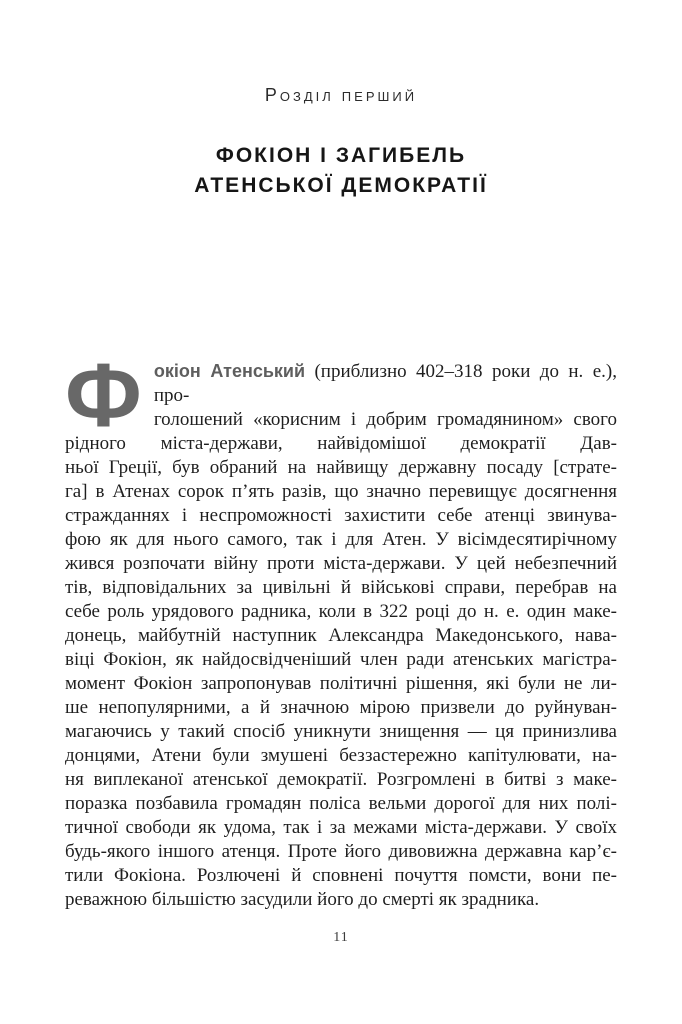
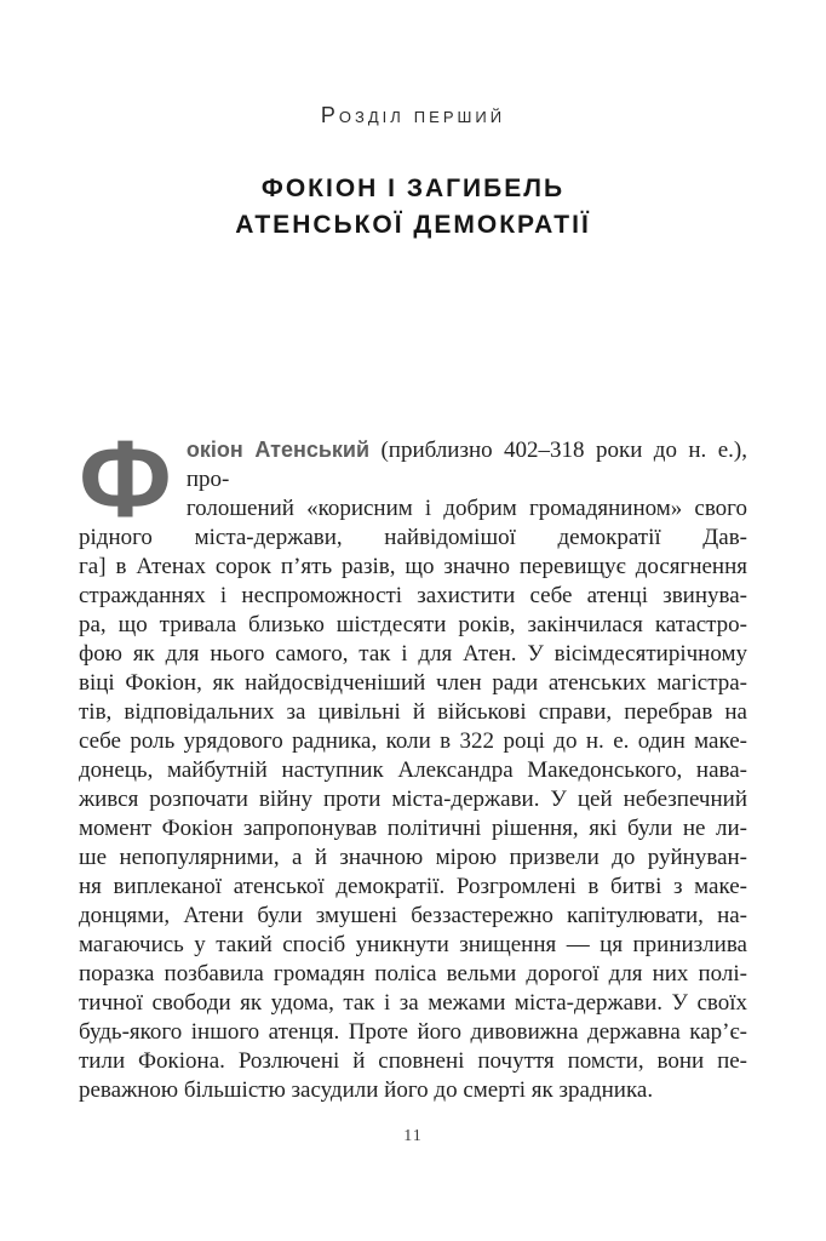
  Розділ перший
  ФОКІОН І ЗАГИБЕЛЬ
  АТЕНСЬКОЇ ДЕМОКРАТІЇ
  Ф
  окіон Атенський (приблизно 402–318 роки до н. е.), про-
  голошений «корисним і добрим громадянином» свого
  рідного міста-держави, найвідомішої демократії Дав-
- ньої Греції, був обраний на найвищу державну посаду [страте-
  га] в Атенах сорок п’ять разів, що значно перевищує досягнення
  стражданнях і неспроможності захистити себе атенці звинува-
+ ра, що тривала близько шістдесяти років, закінчилася катастро-
  фою як для нього самого, так і для Атен. У вісімдесятирічному
- жився розпочати війну проти міста-держави. У цей небезпечний
+ віці Фокіон, як найдосвідченіший член ради атенських магістра-
  тів, відповідальних за цивільні й військові справи, перебрав на
  себе роль урядового радника, коли в 322 році до н. е. один маке-
  донець, майбутній наступник Александра Македонського, нава-
- віці Фокіон, як найдосвідченіший член ради атенських магістра-
+ жився розпочати війну проти міста-держави. У цей небезпечний
  момент Фокіон запропонував політичні рішення, які були не ли-
  ше непопулярними, а й значною мірою призвели до руйнуван-
- магаючись у такий спосіб уникнути знищення — ця принизлива
+ ня виплеканої атенської демократії. Розгромлені в битві з маке-
  донцями, Атени були змушені беззастережно капітулювати, на-
- ня виплеканої атенської демократії. Розгромлені в битві з маке-
+ магаючись у такий спосіб уникнути знищення — ця принизлива
  поразка позбавила громадян поліса вельми дорогої для них полі-
  тичної свободи як удома, так і за межами міста-держави. У своїх
  будь-якого іншого атенця. Проте його дивовижна державна кар’є-
  тили Фокіона. Розлючені й сповнені почуття помсти, вони пе-
  реважною більшістю засудили його до смерті як зрадника.
  11
